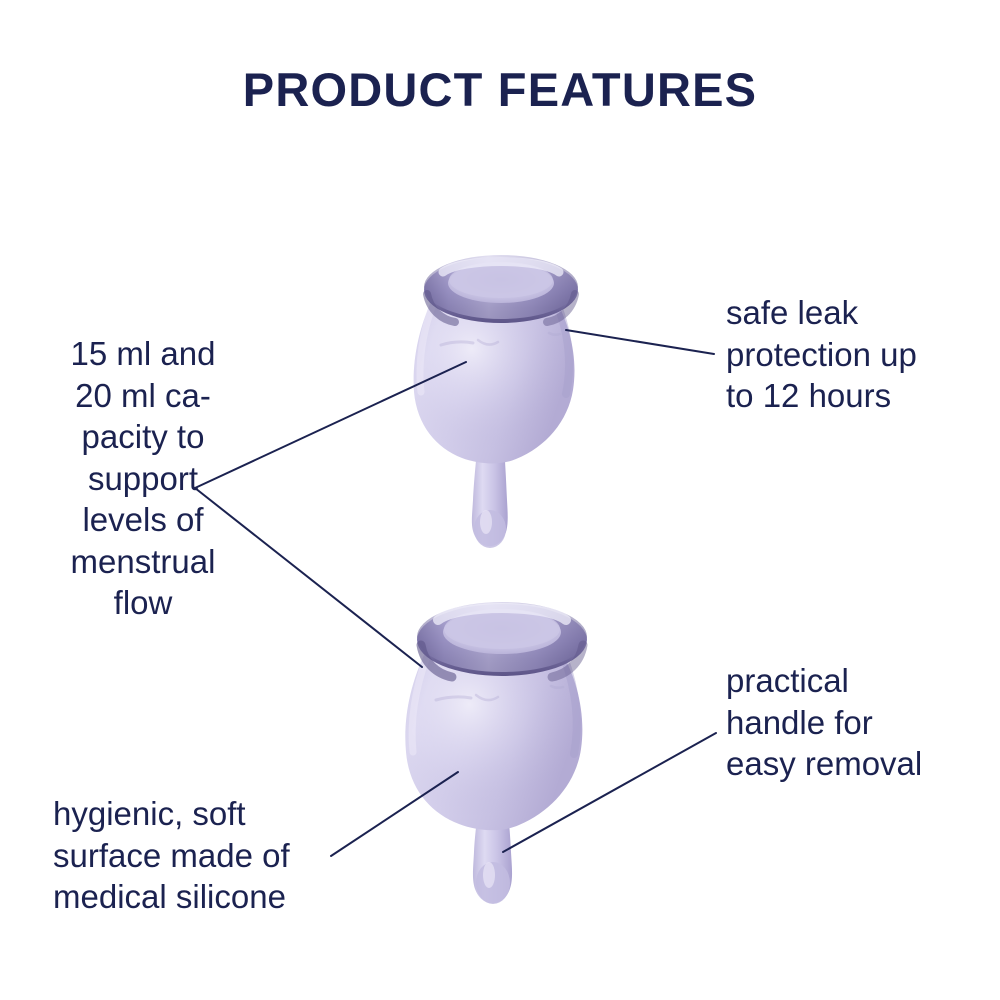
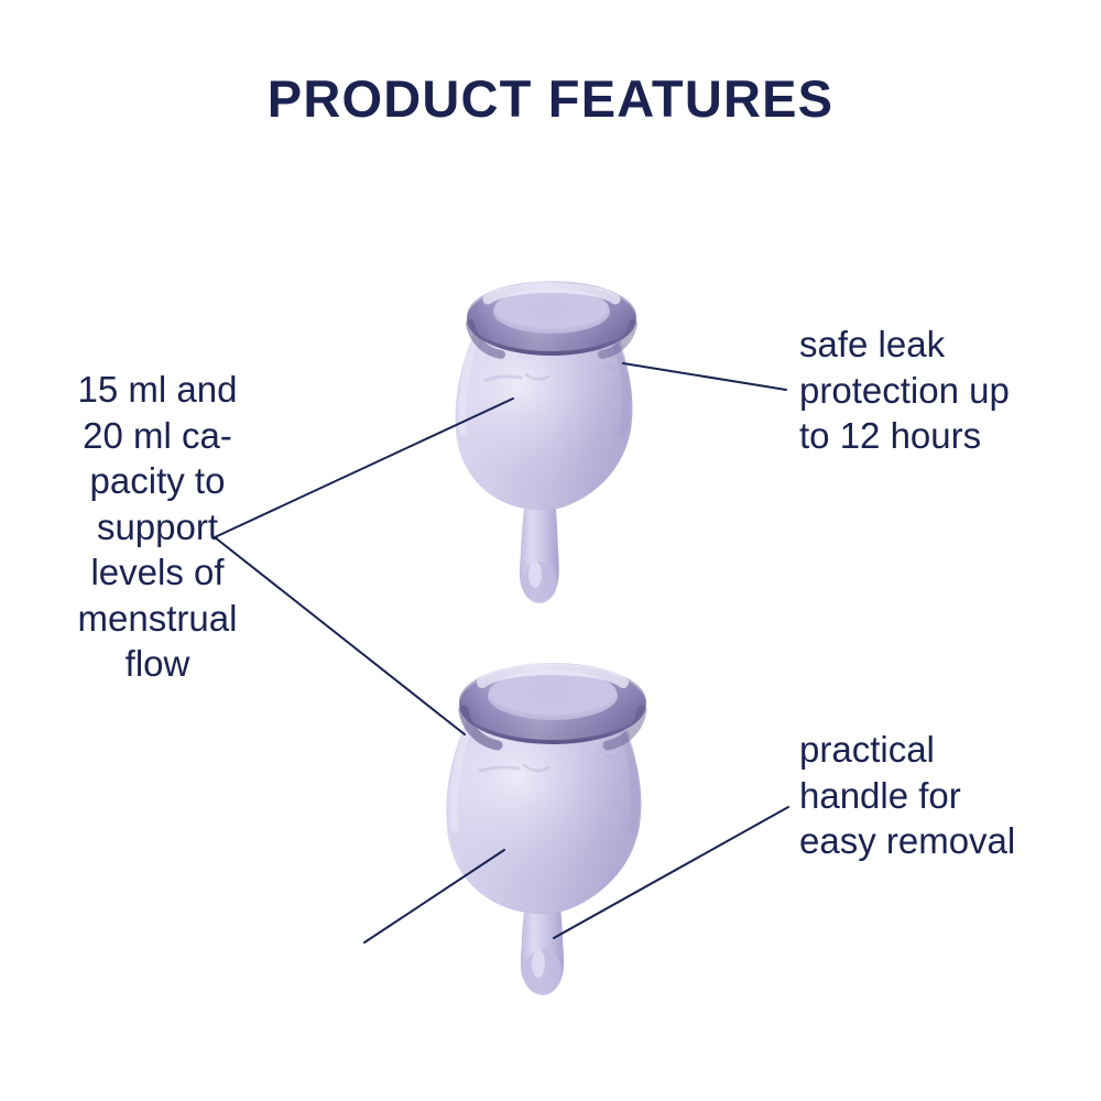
  PRODUCT FEATURES
  15 ml and
  20 ml ca-
  pacity to
  support
  levels of
  menstrual
  flow
  safe leak
  protection up
  to 12 hours
  practical
  handle for
  easy removal
- hygienic, soft
- surface made of
- medical silicone
